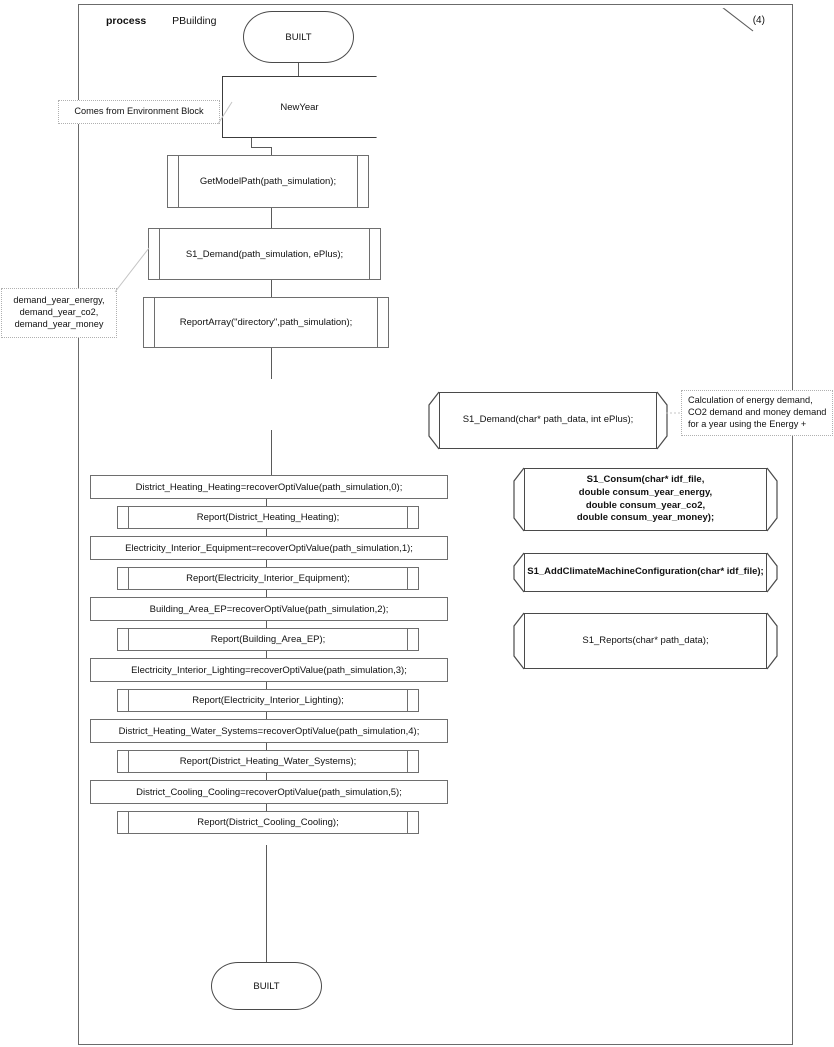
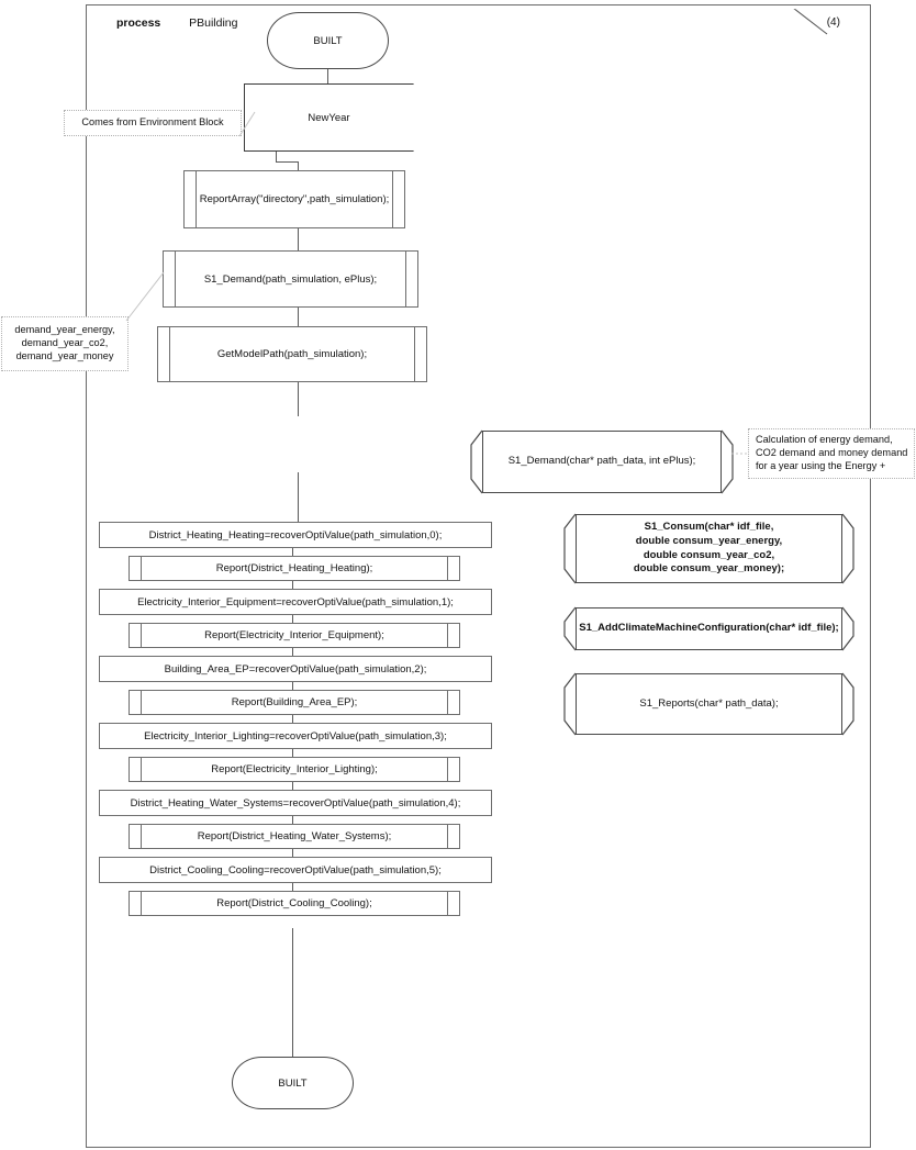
  process PBuilding
  (4)
  BUILT
  NewYear
  Comes from Environment Block
- GetModelPath(path_simulation);
+ ReportArray("directory",path_simulation);
  S1_Demand(path_simulation, ePlus);
- ReportArray("directory",path_simulation);
+ GetModelPath(path_simulation);
  demand_year_energy, demand_year_co2, demand_year_money
  District_Heating_Heating=recoverOptiValue(path_simulation,0);
  Report(District_Heating_Heating);
  Electricity_Interior_Equipment=recoverOptiValue(path_simulation,1);
  Report(Electricity_Interior_Equipment);
  Building_Area_EP=recoverOptiValue(path_simulation,2);
  Report(Building_Area_EP);
  Electricity_Interior_Lighting=recoverOptiValue(path_simulation,3);
  Report(Electricity_Interior_Lighting);
  District_Heating_Water_Systems=recoverOptiValue(path_simulation,4);
  Report(District_Heating_Water_Systems);
  District_Cooling_Cooling=recoverOptiValue(path_simulation,5);
  Report(District_Cooling_Cooling);
  BUILT
  S1_Demand(char* path_data, int ePlus);
  S1_Consum(char* idf_file,
  double consum_year_energy,
  double consum_year_co2,
  double consum_year_money);
  S1_AddClimateMachineConfiguration(char* idf_file);
  S1_Reports(char* path_data);
  Calculation of energy demand, CO2 demand and money demand for a year using the Energy +
